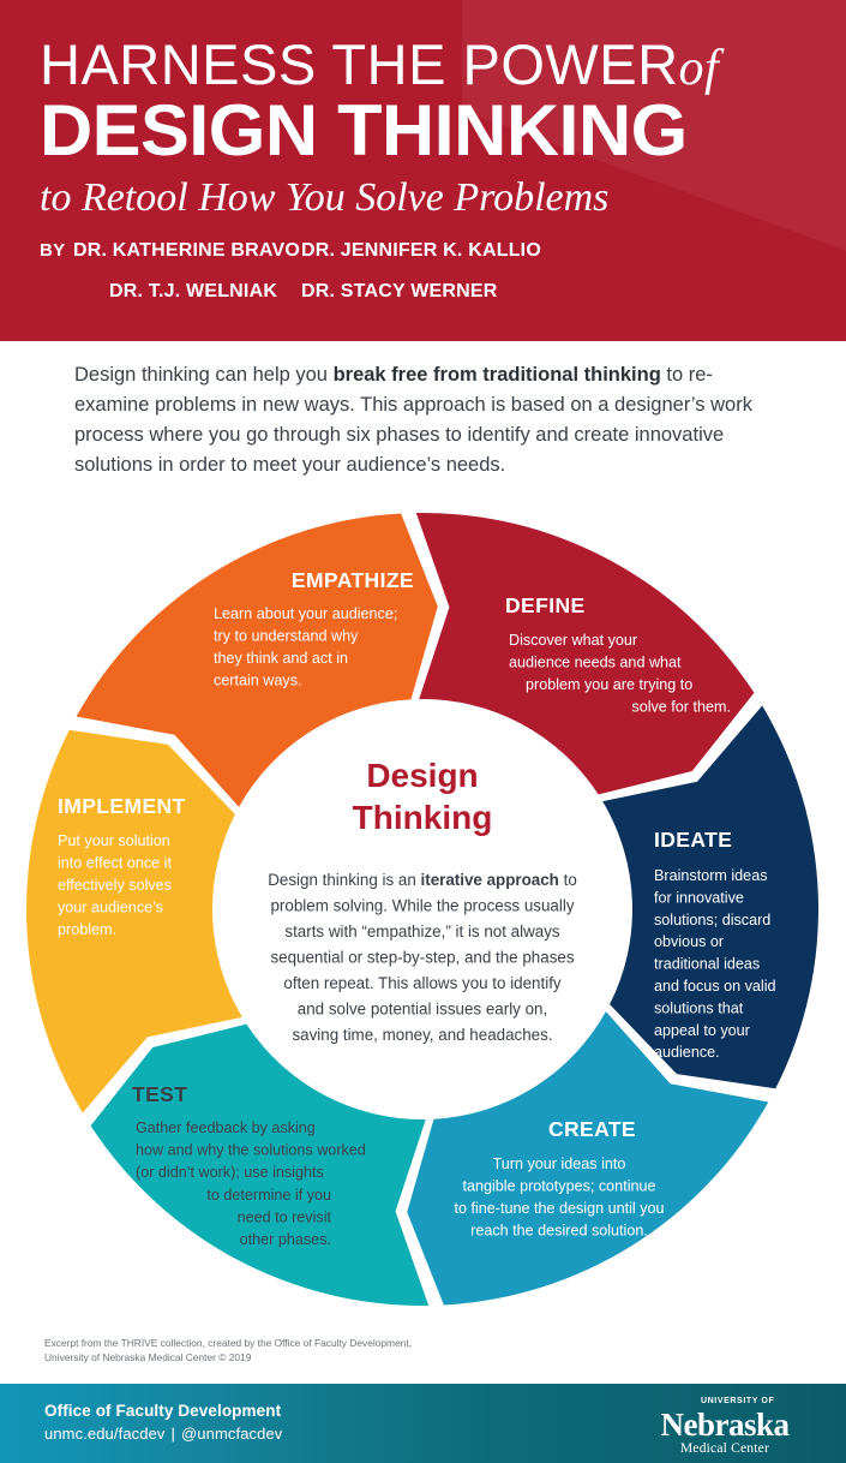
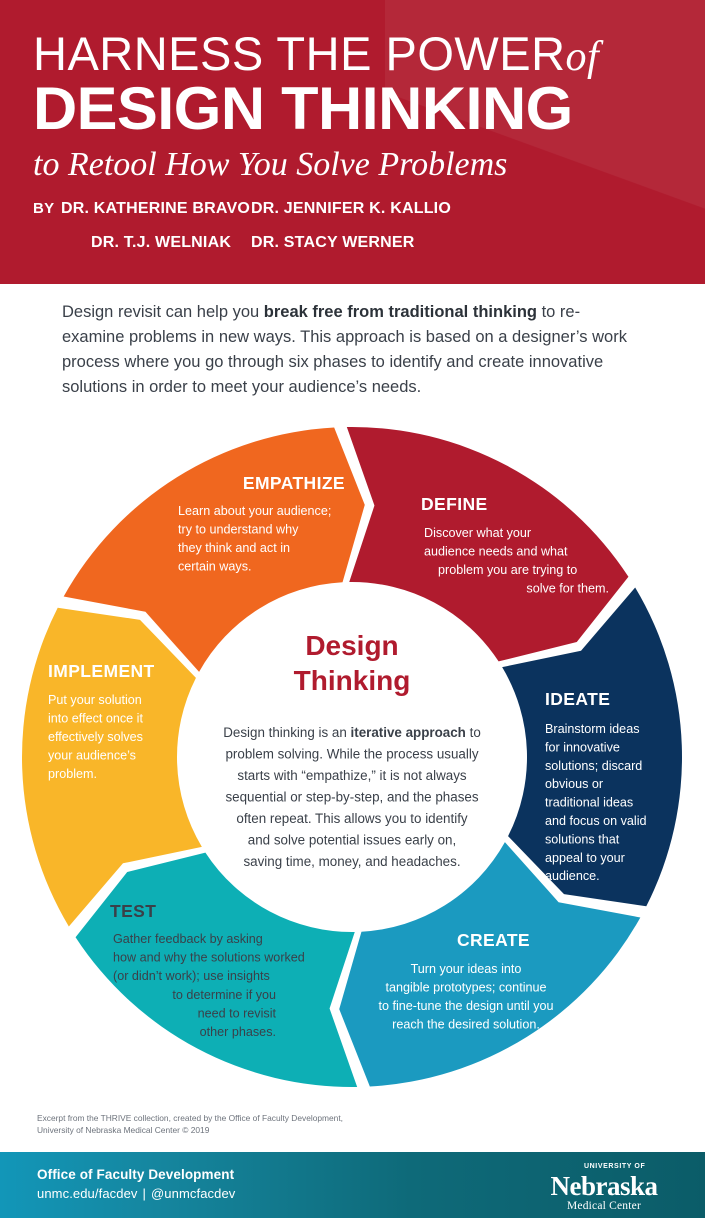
  HARNESS THE POWERof
  DESIGN THINKING
  to Retool How You Solve Problems
  BY
  DR. KATHERINE BRAVO
  DR. JENNIFER K. KALLIO
  DR. T.J. WELNIAK
  DR. STACY WERNER
- Design thinking can help you break free from traditional thinking to re-examine problems in new ways. This approach is based on a designer’s work process where you go through six phases to identify and create innovative solutions in order to meet your audience’s needs.
+ Design revisit can help you break free from traditional thinking to re-examine problems in new ways. This approach is based on a designer’s work process where you go through six phases to identify and create innovative solutions in order to meet your audience’s needs.
  EMPATHIZE
  Learn about your audience;
  try to understand why
  they think and act in
  certain ways.
  DEFINE
  Discover what your
  audience needs and what
  problem you are trying to
  solve for them.
  IDEATE
  Brainstorm ideas
  for innovative
  solutions; discard
  obvious or
  traditional ideas
  and focus on valid
  solutions that
  appeal to your
  audience.
  CREATE
  Turn your ideas into
  tangible prototypes; continue
  to fine-tune the design until you
  reach the desired solution.
  TEST
  Gather feedback by asking
  how and why the solutions worked
  (or didn’t work); use insights
  to determine if you
  need to revisit
  other phases.
  IMPLEMENT
  Put your solution
  into effect once it
  effectively solves
  your audience’s
  problem.
  Design
  Thinking
  Design thinking is an iterative approach to
  problem solving. While the process usually
  starts with “empathize,” it is not always
  sequential or step-by-step, and the phases
  often repeat. This allows you to identify
  and solve potential issues early on,
  saving time, money, and headaches.
  Excerpt from the THRIVE collection, created by the Office of Faculty Development,
  University of Nebraska Medical Center © 2019
  Office of Faculty Development
  unmc.edu/facdev | @unmcfacdev
  Nebraska
  Medical Center
